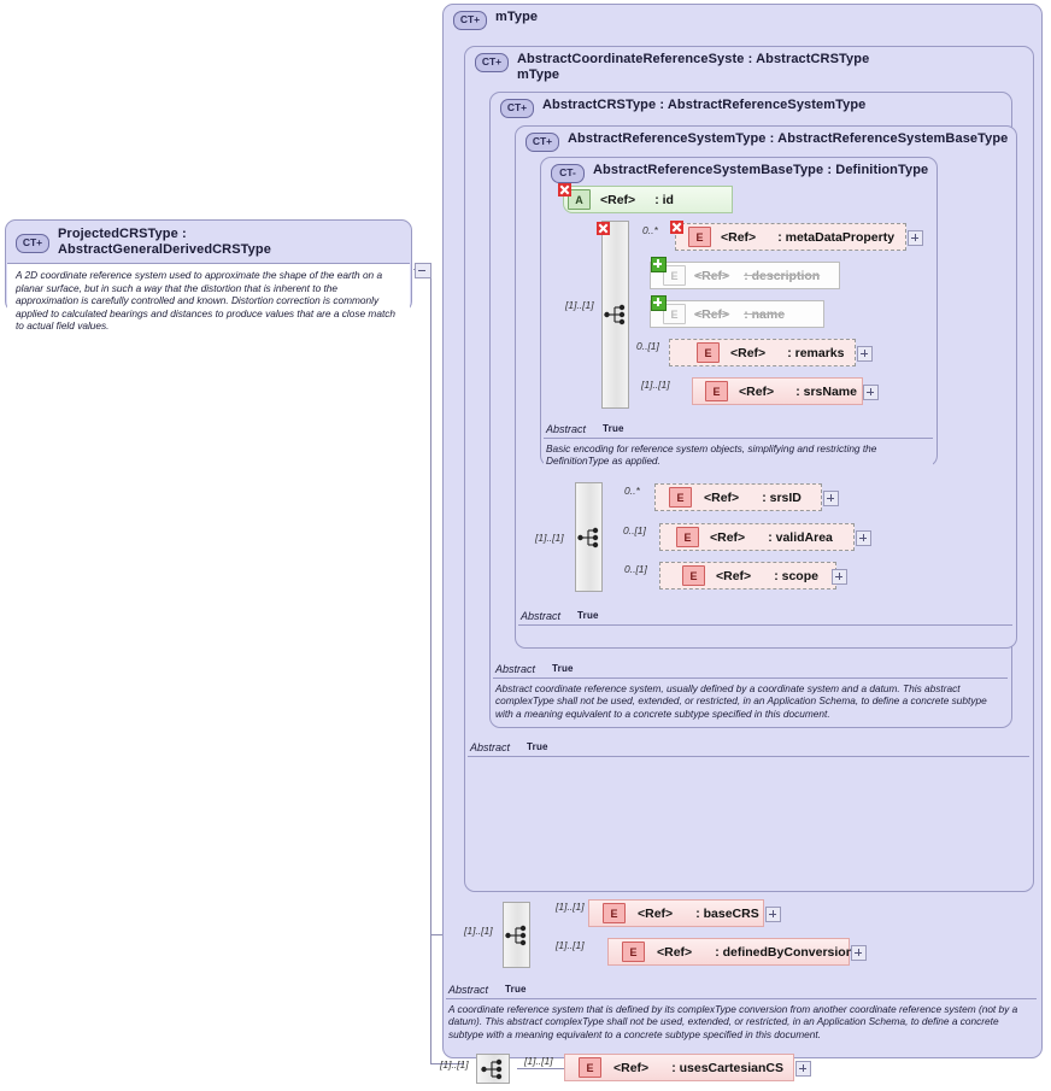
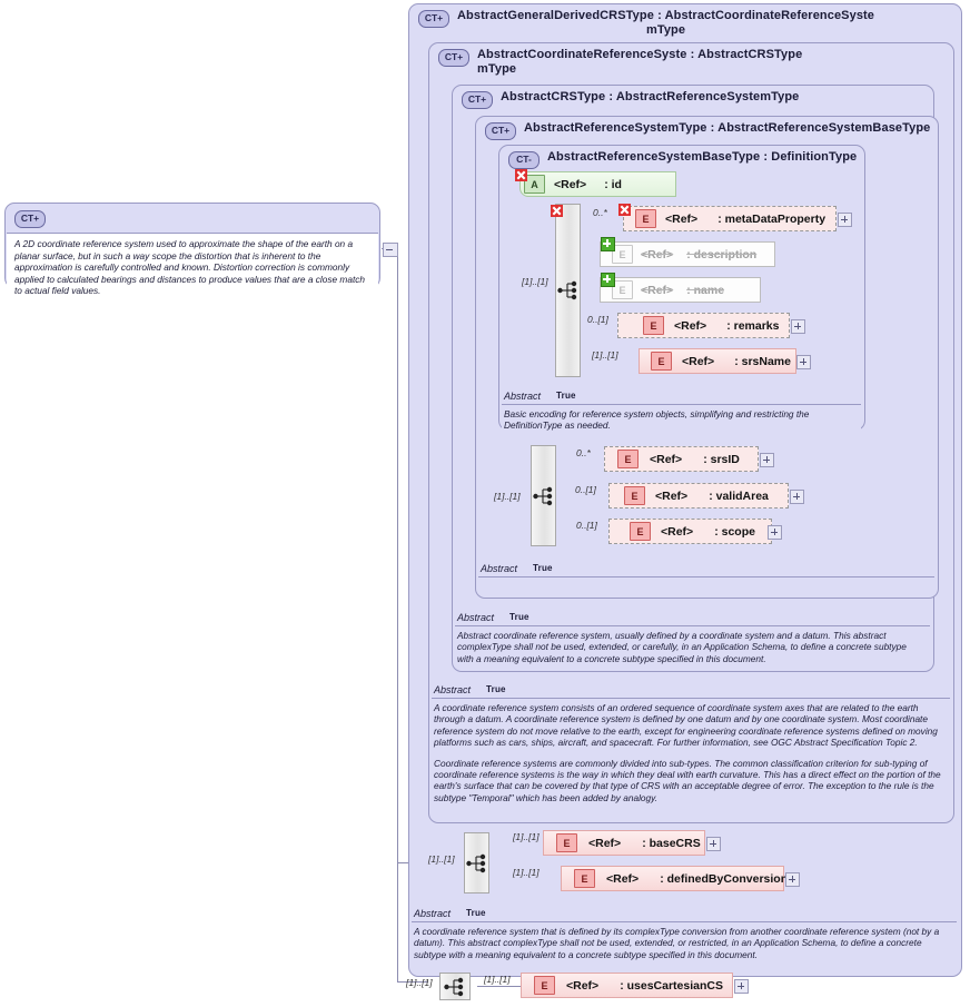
  CT+
+ AbstractGeneralDerivedCRSType : AbstractCoordinateReferenceSyste
  mType
  CT+
  AbstractCoordinateReferenceSyste : AbstractCRSType
  mType
  CT+
  AbstractCRSType : AbstractReferenceSystemType
  CT+
  AbstractReferenceSystemType : AbstractReferenceSystemBaseType
  CT-
  AbstractReferenceSystemBaseType : DefinitionType
  [1]..[1]
  [1]..[1]
  [1]..[1]
  [1]..[1]
  A
  <Ref>
  : id
  E
  <Ref>
  : metaDataProperty
  0..*
  E
  <Ref>
  : description
  E
  <Ref>
  : name
  E
  <Ref>
  : remarks
  0..[1]
  E
  <Ref>
  : srsName
  [1]..[1]
  E
  <Ref>
  : srsID
  0..*
  E
  <Ref>
  : validArea
  0..[1]
  E
  <Ref>
  : scope
  0..[1]
  E
  <Ref>
  : baseCRS
  [1]..[1]
  E
  <Ref>
  : definedByConversion
  [1]..[1]
  E
  <Ref>
  : usesCartesianCS
  [1]..[1]
  Abstract
  True
- Basic encoding for reference system objects, simplifying and restricting the DefinitionType as applied.
+ Basic encoding for reference system objects, simplifying and restricting the DefinitionType as needed.
  Abstract
  True
  Abstract
  True
- Abstract coordinate reference system, usually defined by a coordinate system and a datum. This abstract complexType shall not be used, extended, or restricted, in an Application Schema, to define a concrete subtype with a meaning equivalent to a concrete subtype specified in this document.
+ Abstract coordinate reference system, usually defined by a coordinate system and a datum. This abstract complexType shall not be used, extended, or carefully, in an Application Schema, to define a concrete subtype with a meaning equivalent to a concrete subtype specified in this document.
  Abstract
  True
+ A coordinate reference system consists of an ordered sequence of coordinate system axes that are related to the earth through a datum. A coordinate reference system is defined by one datum and by one coordinate system. Most coordinate reference system do not move relative to the earth, except for engineering coordinate reference systems defined on moving platforms such as cars, ships, aircraft, and spacecraft. For further information, see OGC Abstract Specification Topic 2.
+ Coordinate reference systems are commonly divided into sub-types. The common classification criterion for sub-typing of coordinate reference systems is the way in which they deal with earth curvature. This has a direct effect on the portion of the earth's surface that can be covered by that type of CRS with an acceptable degree of error. The exception to the rule is the subtype "Temporal" which has been added by analogy.
  Abstract
  True
  A coordinate reference system that is defined by its complexType conversion from another coordinate reference system (not by a datum). This abstract complexType shall not be used, extended, or restricted, in an Application Schema, to define a concrete subtype with a meaning equivalent to a concrete subtype specified in this document.
  CT+
- ProjectedCRSType : AbstractGeneralDerivedCRSType
- A 2D coordinate reference system used to approximate the shape of the earth on a planar surface, but in such a way that the distortion that is inherent to the approximation is carefully controlled and known. Distortion correction is commonly applied to calculated bearings and distances to produce values that are a close match to actual field values.
+ A 2D coordinate reference system used to approximate the shape of the earth on a planar surface, but in such a way scope the distortion that is inherent to the approximation is carefully controlled and known. Distortion correction is commonly applied to calculated bearings and distances to produce values that are a close match to actual field values.
